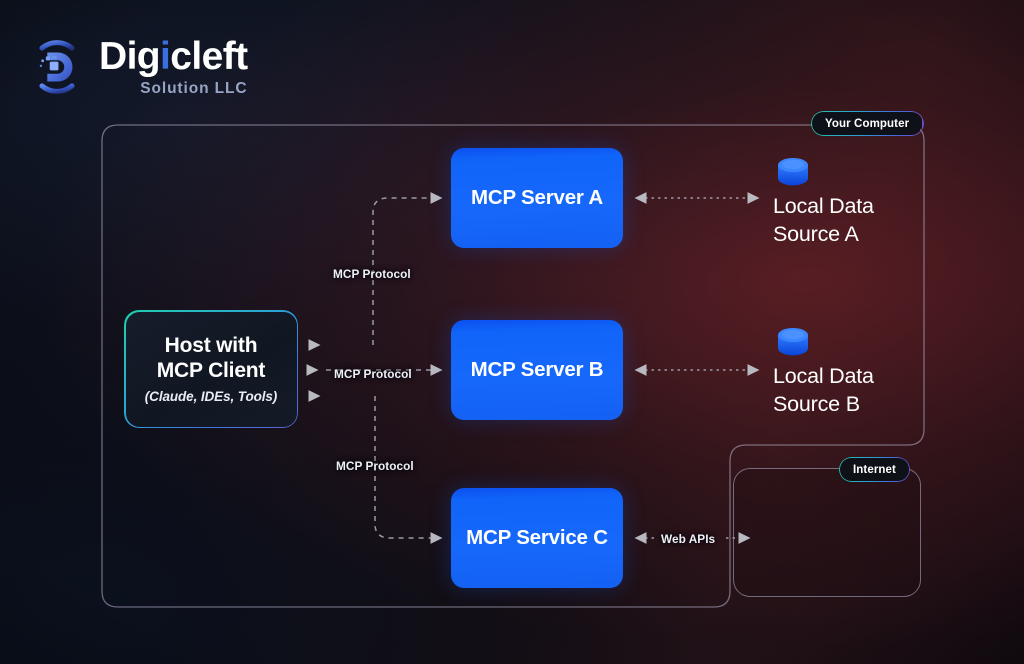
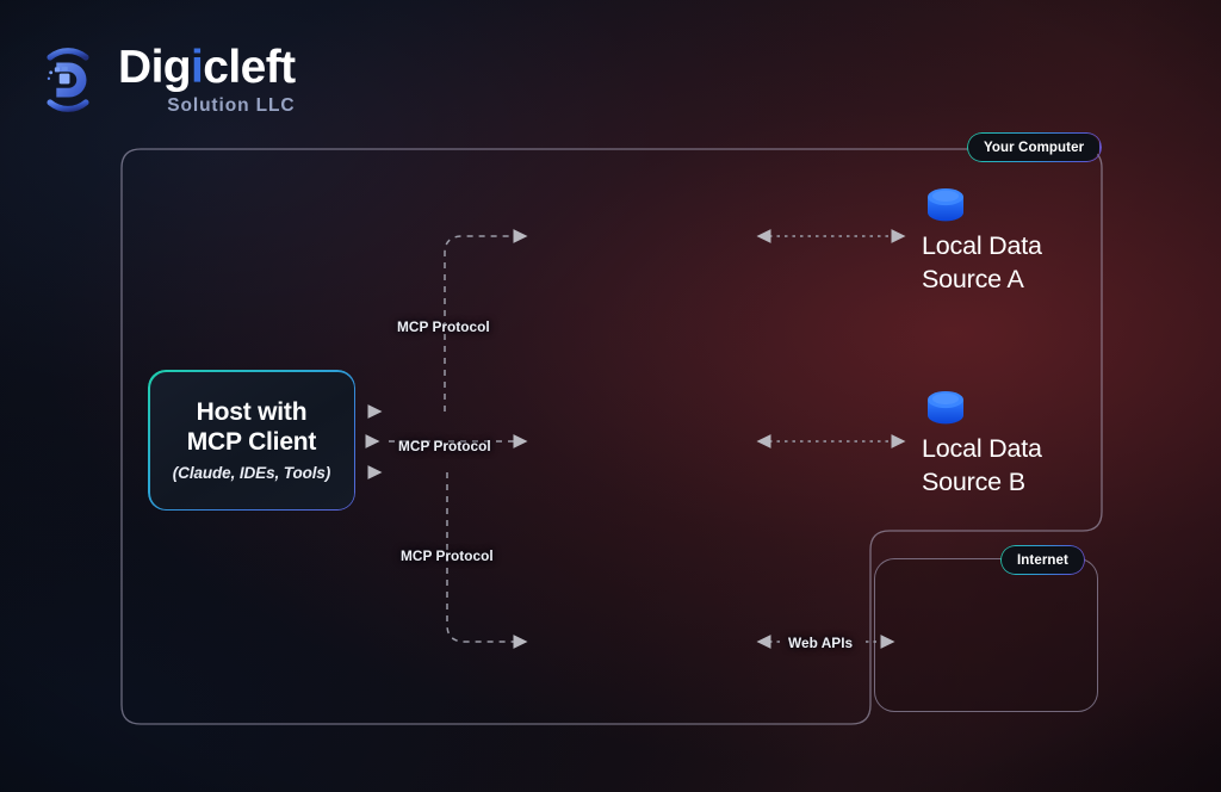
  MCP Protocol
  MCP Protocol
  MCP Protocol
  Web APIs
  Your Computer
  Internet
- MCP Server A
- MCP Server B
- MCP Service C
  Local Data
  Source A
  Local Data
  Source B
